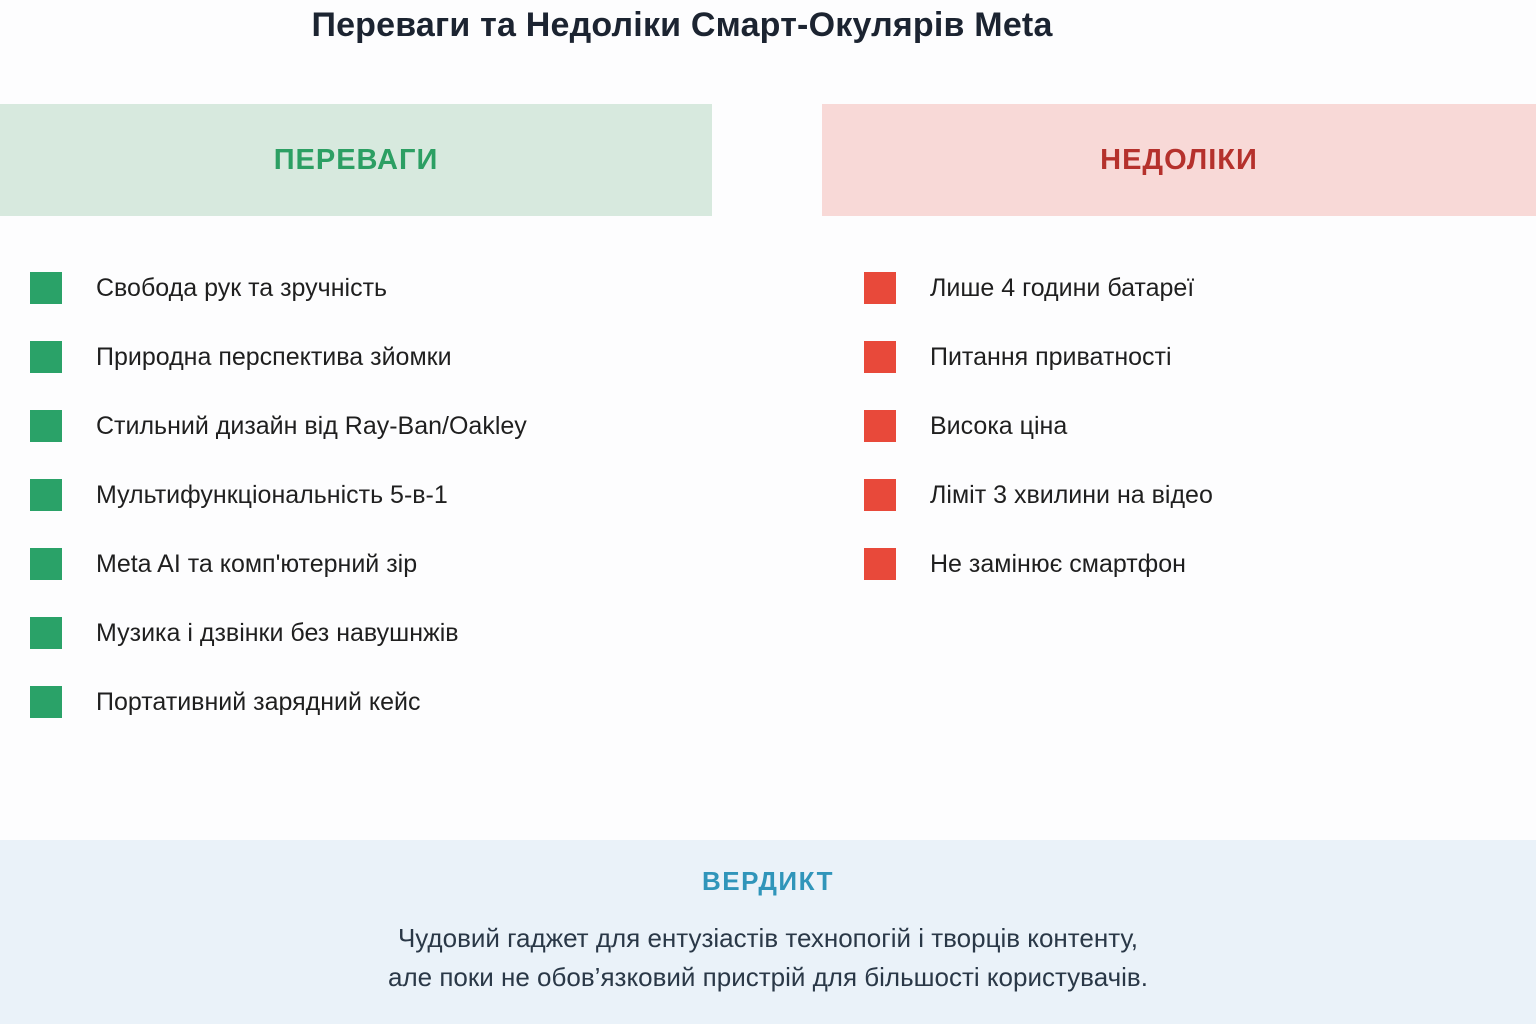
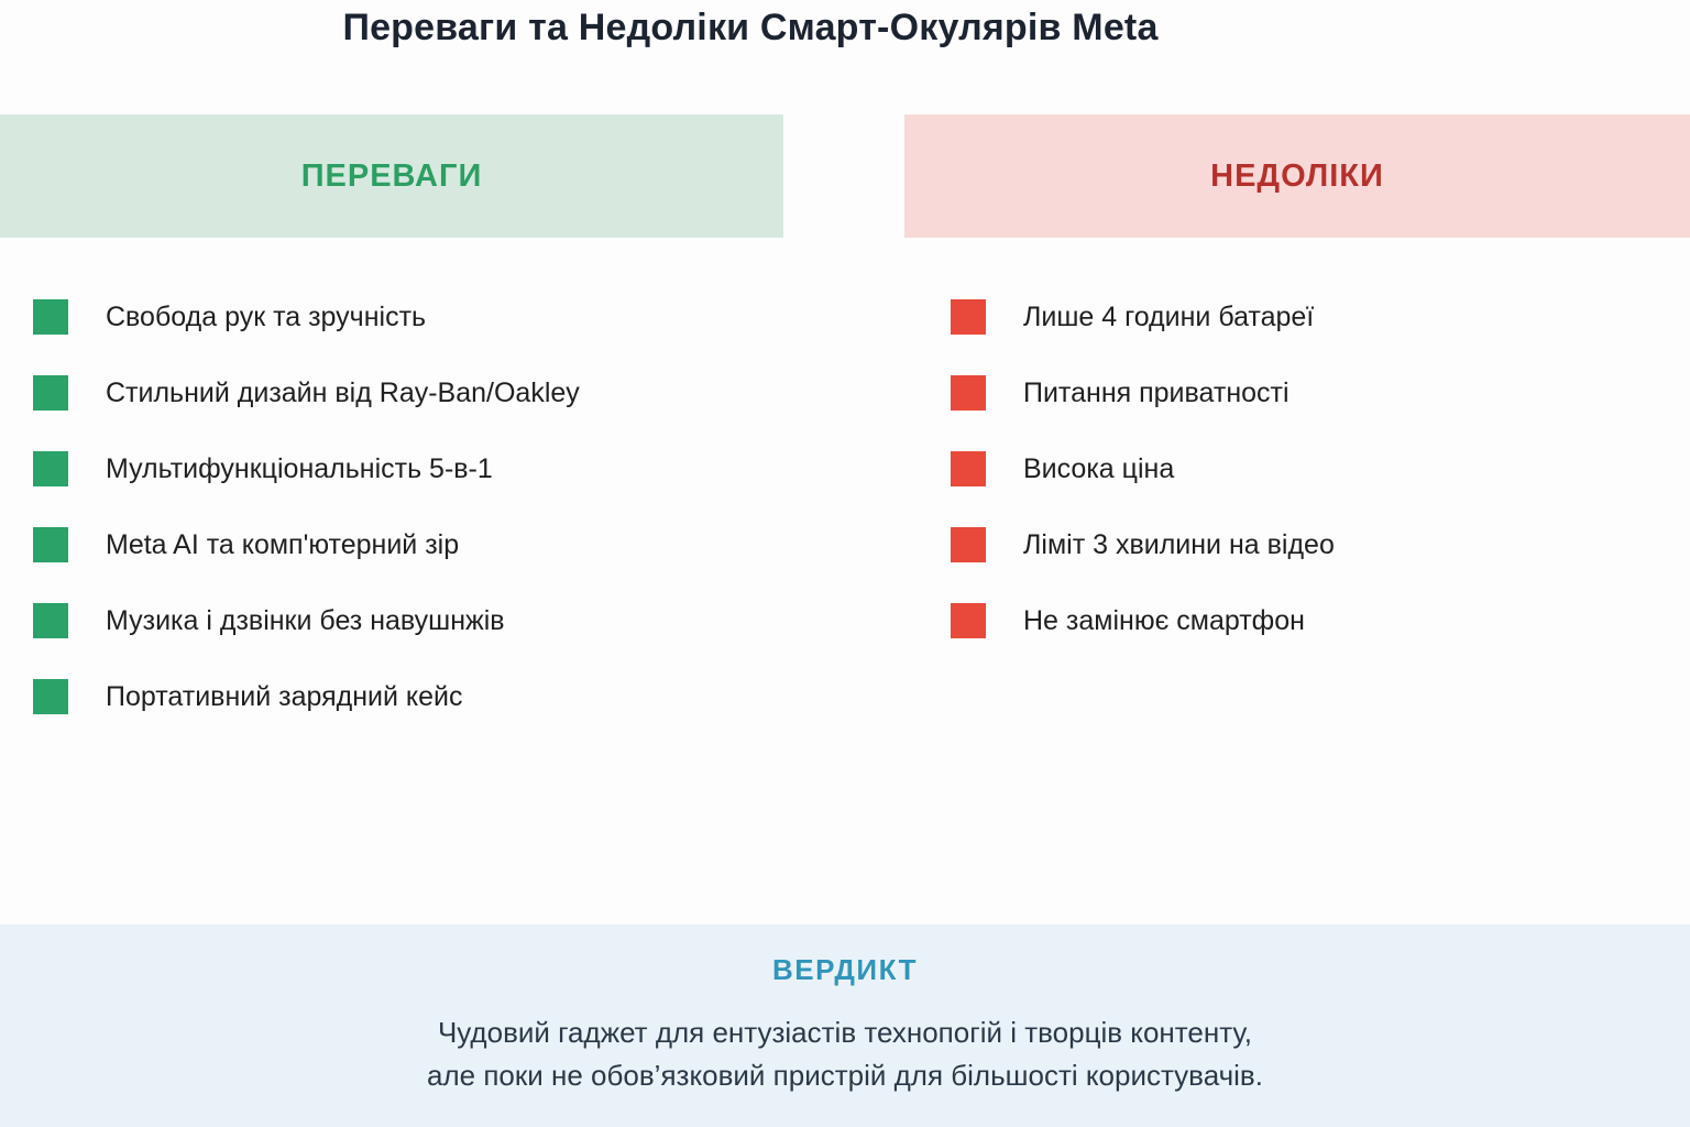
  Переваги та Недоліки Смарт-Окулярів Meta
  ПЕРЕВАГИ
  НЕДОЛІКИ
  Свобода рук та зручність
- Природна перспектива зйомки
  Стильний дизайн від Ray-Ban/Oakley
  Мультифункціональність 5-в-1
  Meta AI та комп'ютерний зір
  Музика і дзвінки без навушнжів
  Портативний зарядний кейс
  Лише 4 години батареї
  Питання приватності
  Висока ціна
  Ліміт 3 хвилини на відео
  Не замінює смартфон
  ВЕРДИКТ
  Чудовий гаджет для ентузіастів технопогій і творців контенту,
  але поки не обов’язковий пристрій для більшості користувачів.
